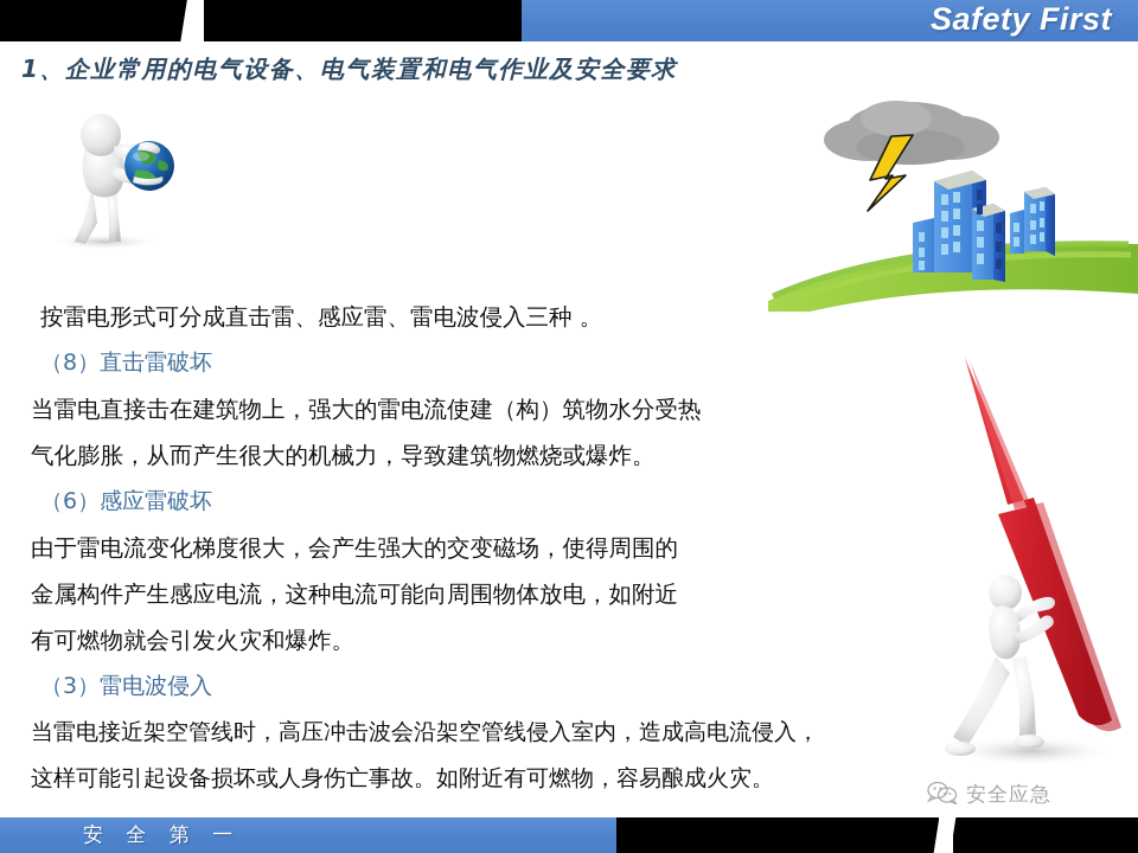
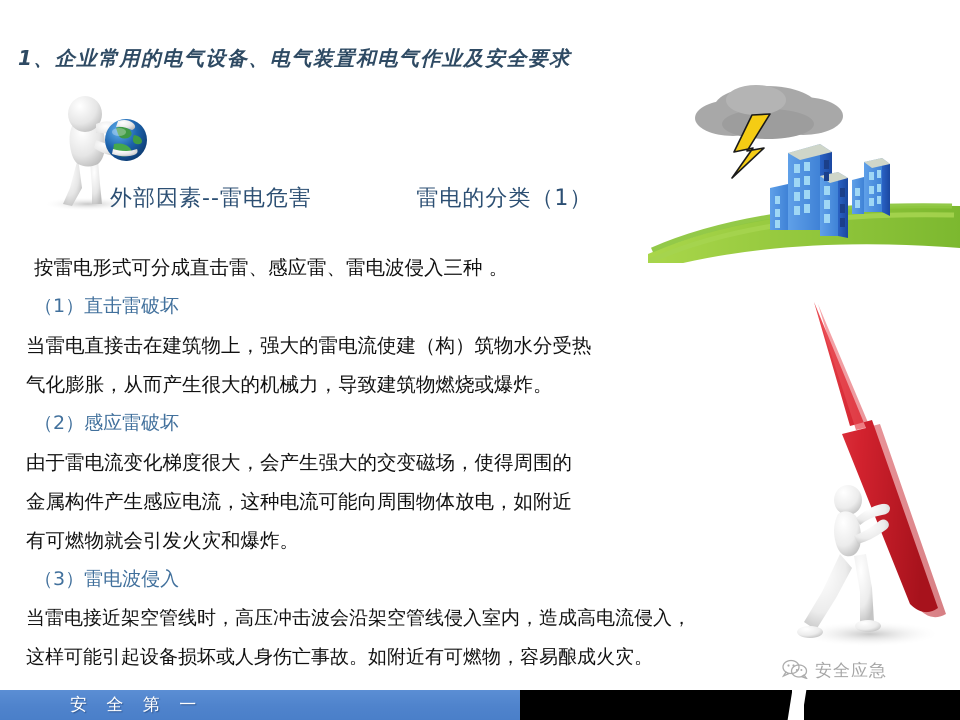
- Safety First
  1、企业常用的电气设备、电气装置和电气作业及安全要求
+ 外部因素--雷电危害 雷电的分类（1）
  按雷电形式可分成直击雷、感应雷、雷电波侵入三种 。
- （8）直击雷破坏
+ （1）直击雷破坏
  当雷电直接击在建筑物上，强大的雷电流使建（构）筑物水分受热
  气化膨胀，从而产生很大的机械力，导致建筑物燃烧或爆炸。
- （6）感应雷破坏
+ （2）感应雷破坏
  由于雷电流变化梯度很大，会产生强大的交变磁场，使得周围的
  金属构件产生感应电流，这种电流可能向周围物体放电，如附近
  有可燃物就会引发火灾和爆炸。
  （3）雷电波侵入
  当雷电接近架空管线时，高压冲击波会沿架空管线侵入室内，造成高电流侵入，
  这样可能引起设备损坏或人身伤亡事故。如附近有可燃物，容易酿成火灾。
  安全应急
  安 全 第 一
